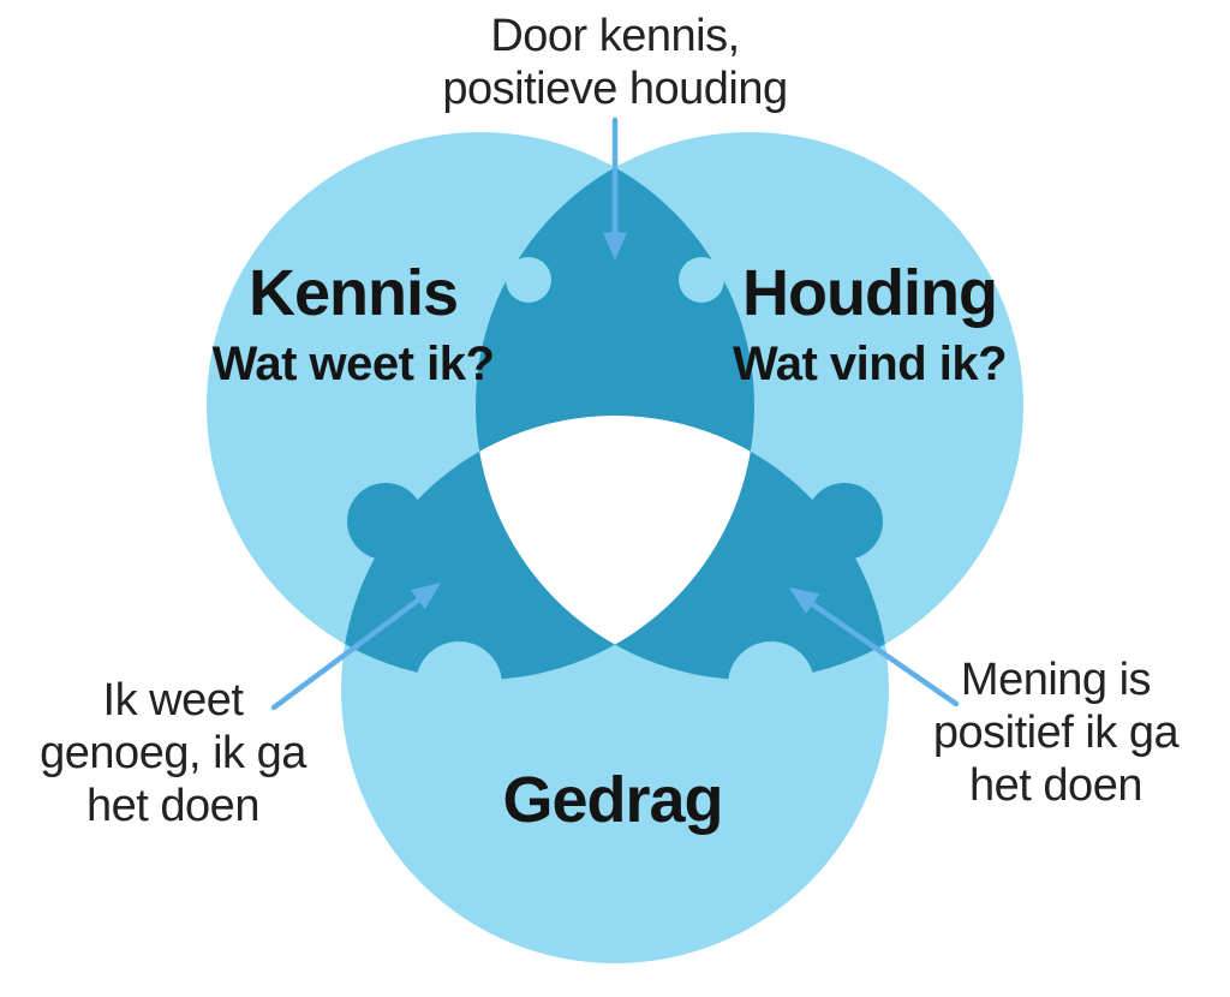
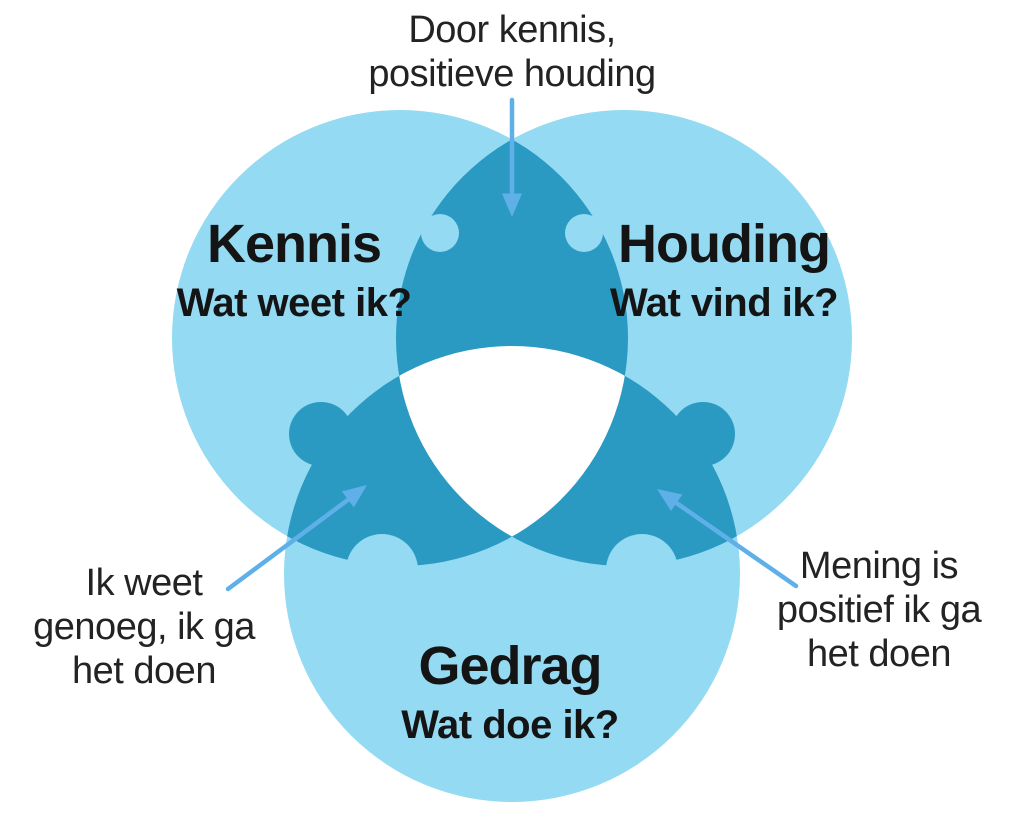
  Door kennis,
  positieve houding
  Ik weet
  genoeg, ik ga
  het doen
  Mening is
  positief ik ga
  het doen
  Kennis
  Wat weet ik?
  Houding
  Wat vind ik?
  Gedrag
+ Wat doe ik?
